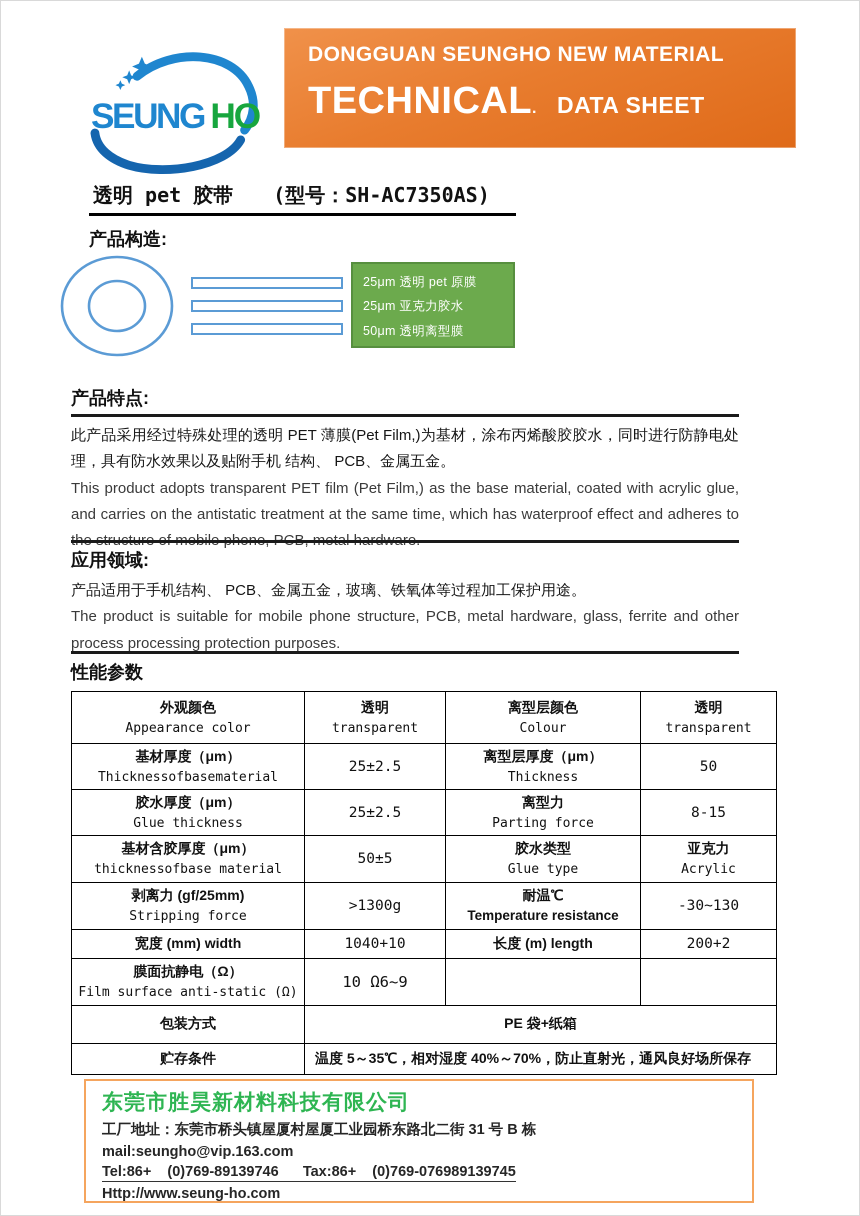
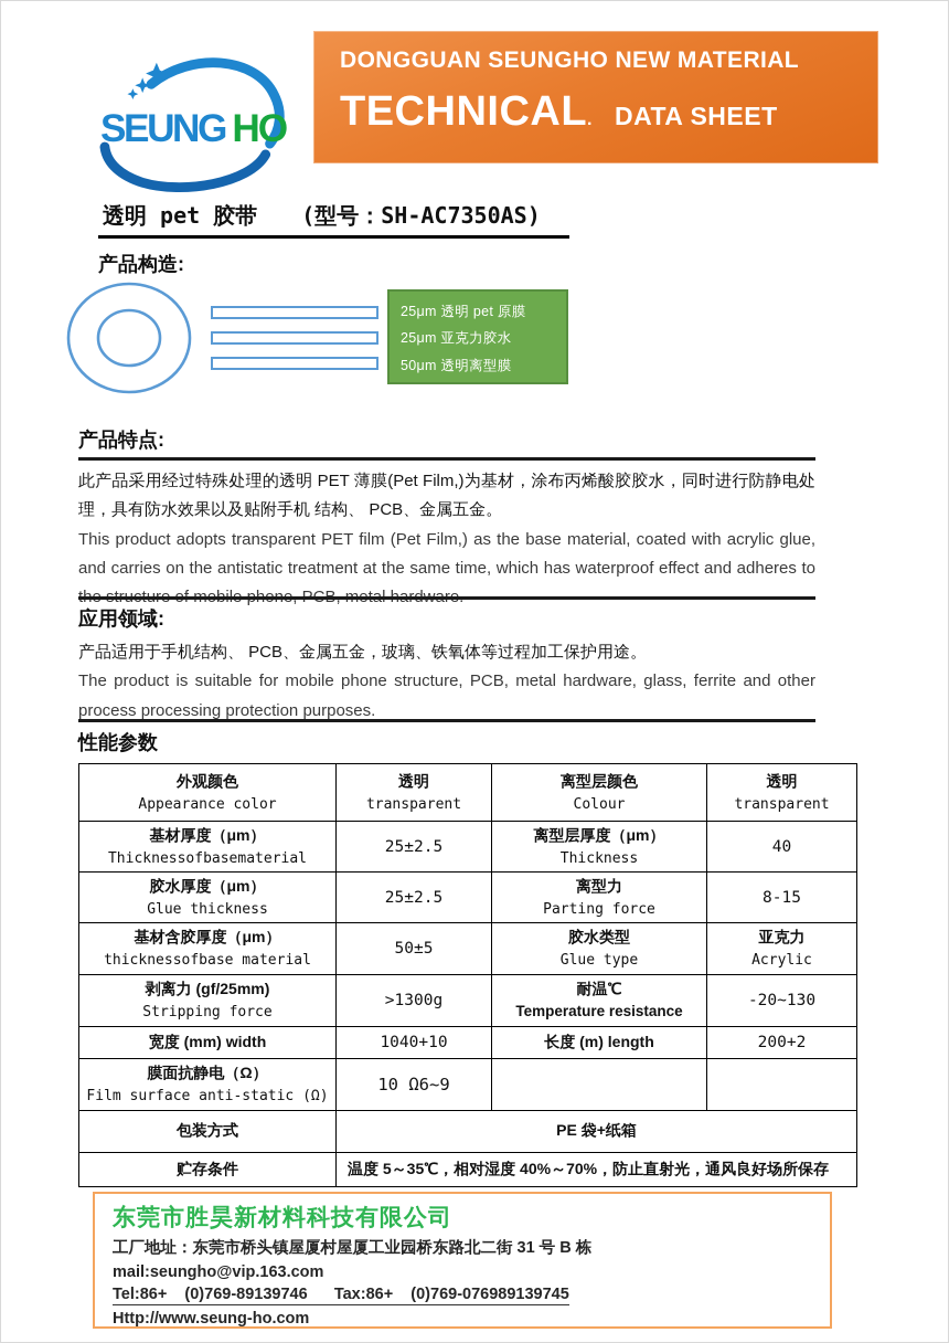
  SEUNG
  HO
  DONGGUAN SEUNGHO NEW MATERIAL
  TECHNICAL. DATA SHEET
  透明 pet 胶带 (型号：SH-AC7350AS)
  产品构造:
  25μm 透明 pet 原膜
  25μm 亚克力胶水
  50μm 透明离型膜
  产品特点:
  此产品采用经过特殊处理的透明 PET 薄膜(Pet Film,)为基材，涂布丙烯酸胶胶水，同时进行防静电处理，具有防水效果以及贴附手机 结构、 PCB、金属五金。
  This product adopts transparent PET film (Pet Film,) as the base material, coated with acrylic glue, and carries on the antistatic treatment at the same time, which has waterproof effect and adheres to the structure of mobile phone, PCB, metal hardware.
  应用领域:
  产品适用于手机结构、 PCB、金属五金，玻璃、铁氧体等过程加工保护用途。
  The product is suitable for mobile phone structure, PCB, metal hardware, glass, ferrite and other process processing protection purposes.
  性能参数
  外观颜色Appearance color	透明transparent	离型层颜色Colour	透明transparent
- 基材厚度（μm）Thicknessofbasematerial	25±2.5	离型层厚度（μm）Thickness	50
+ 基材厚度（μm）Thicknessofbasematerial	25±2.5	离型层厚度（μm）Thickness	40
  胶水厚度（μm）Glue thickness	25±2.5	离型力Parting force	8-15
  基材含胶厚度（μm）thicknessofbase material	50±5	胶水类型Glue type	亚克力Acrylic
- 剥离力 (gf/25mm)Stripping force	>1300g	耐温℃Temperature resistance	-30~130
+ 剥离力 (gf/25mm)Stripping force	>1300g	耐温℃Temperature resistance	-20~130
  宽度 (mm) width	1040+10	长度 (m) length	200+2
  膜面抗静电（Ω）Film surface anti-static (Ω)	10 Ω6~9
  包装方式	PE 袋+纸箱
  贮存条件	温度 5～35℃，相对湿度 40%～70%，防止直射光，通风良好场所保存
  东莞市胜昊新材料科技有限公司
  工厂地址：东莞市桥头镇屋厦村屋厦工业园桥东路北二街 31 号 B 栋
  mail:seungho@vip.163.com
  Tel:86+ (0)769-89139746 Tax:86+ (0)769-076989139745
  Http://www.seung-ho.com
